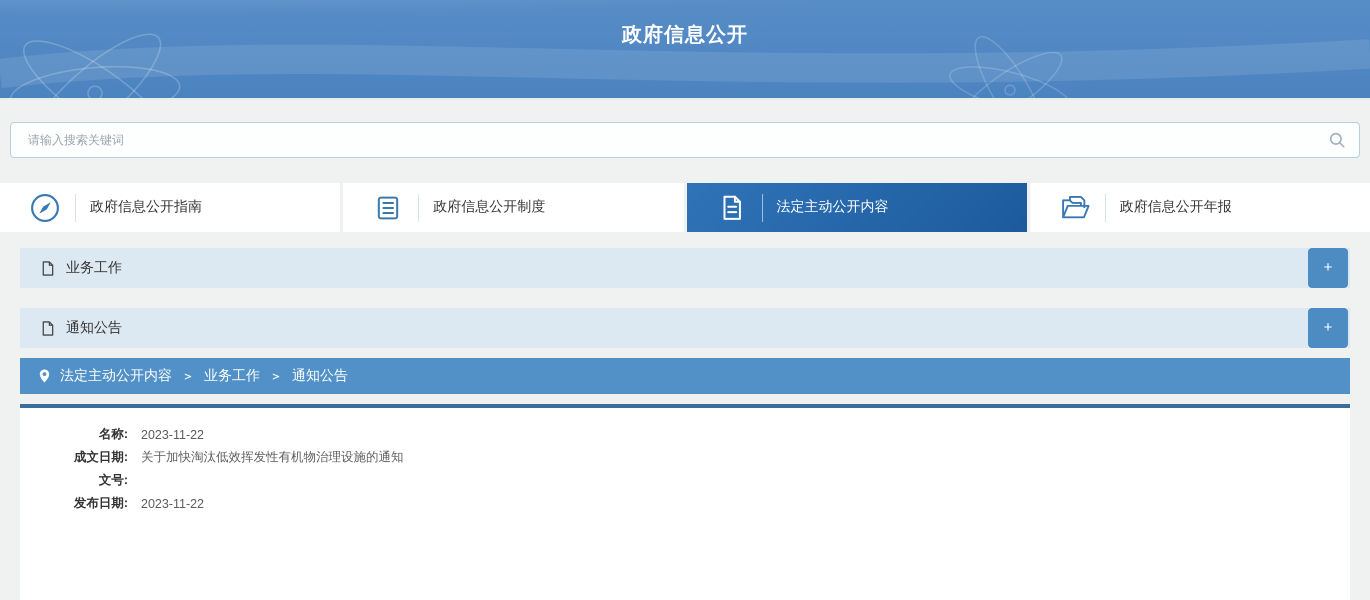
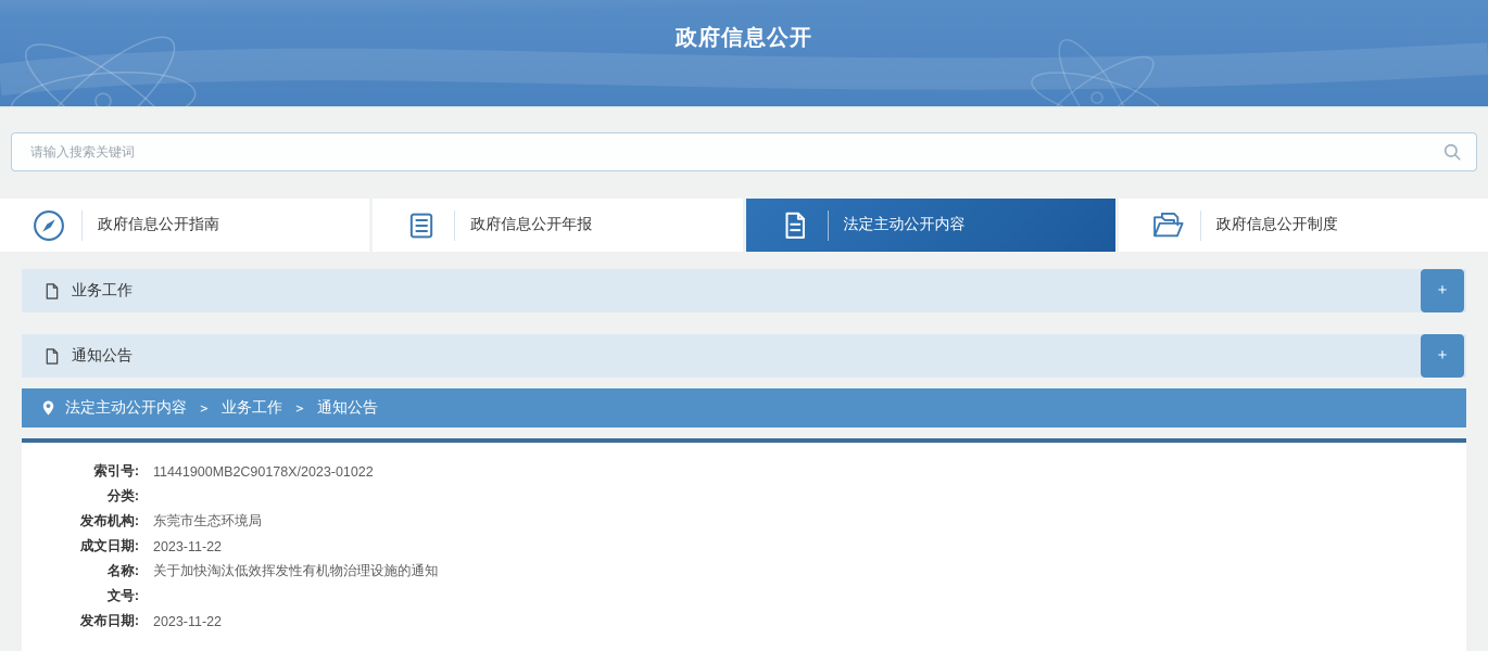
  政府信息公开
  请输入搜索关键词
  政府信息公开指南
- 政府信息公开制度
+ 政府信息公开年报
  法定主动公开内容
- 政府信息公开年报
+ 政府信息公开制度
  业务工作
  +
  通知公告
  +
  法定主动公开内容
  ＞
  业务工作
  ＞
  通知公告
+ 索引号:
+ 11441900MB2C90178X/2023-01022
+ 分类:
+ 发布机构:
+ 东莞市生态环境局
- 名称:
+ 成文日期:
  2023-11-22
- 成文日期:
+ 名称:
  关于加快淘汰低效挥发性有机物治理设施的通知
  文号:
  发布日期:
  2023-11-22
